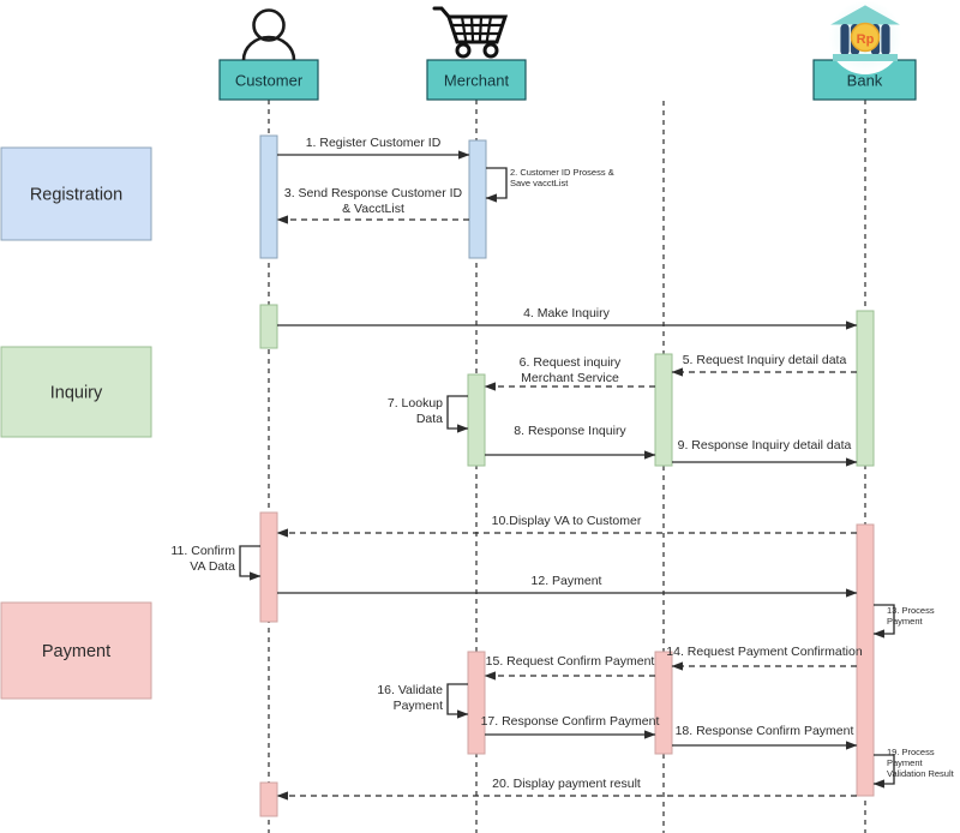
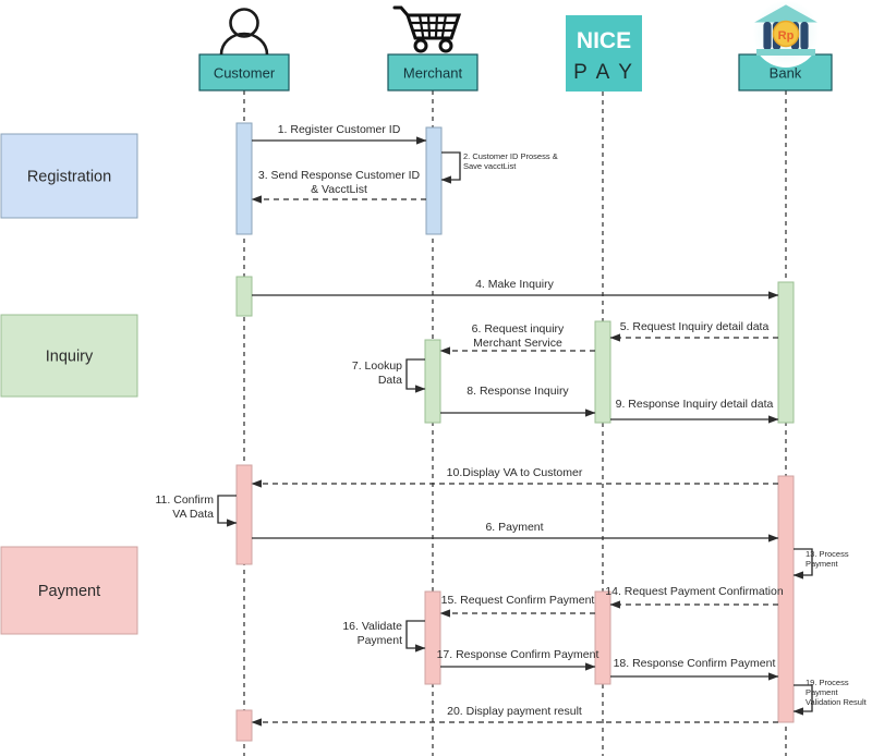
  Registration
  Inquiry
  Payment
  1. Register Customer ID
  2. Customer ID Prosess & Save vacctList
  3. Send Response Customer ID & VacctList
  4. Make Inquiry
  5. Request Inquiry detail data
  6. Request inquiry Merchant Service
  7. Lookup Data
  8. Response Inquiry
  9. Response Inquiry detail data
  10.Display VA to Customer
  11. Confirm VA Data
- 12. Payment
+ 6. Payment
  13. Process Payment
  14. Request Payment Confirmation
  15. Request Confirm Payment
  16. Validate Payment
  17. Response Confirm Payment
  18. Response Confirm Payment
  19. Process Payment Validation Result
  20. Display payment result
  Customer
  Merchant
+ NICE
+ P A Y
  Bank
  Rp
